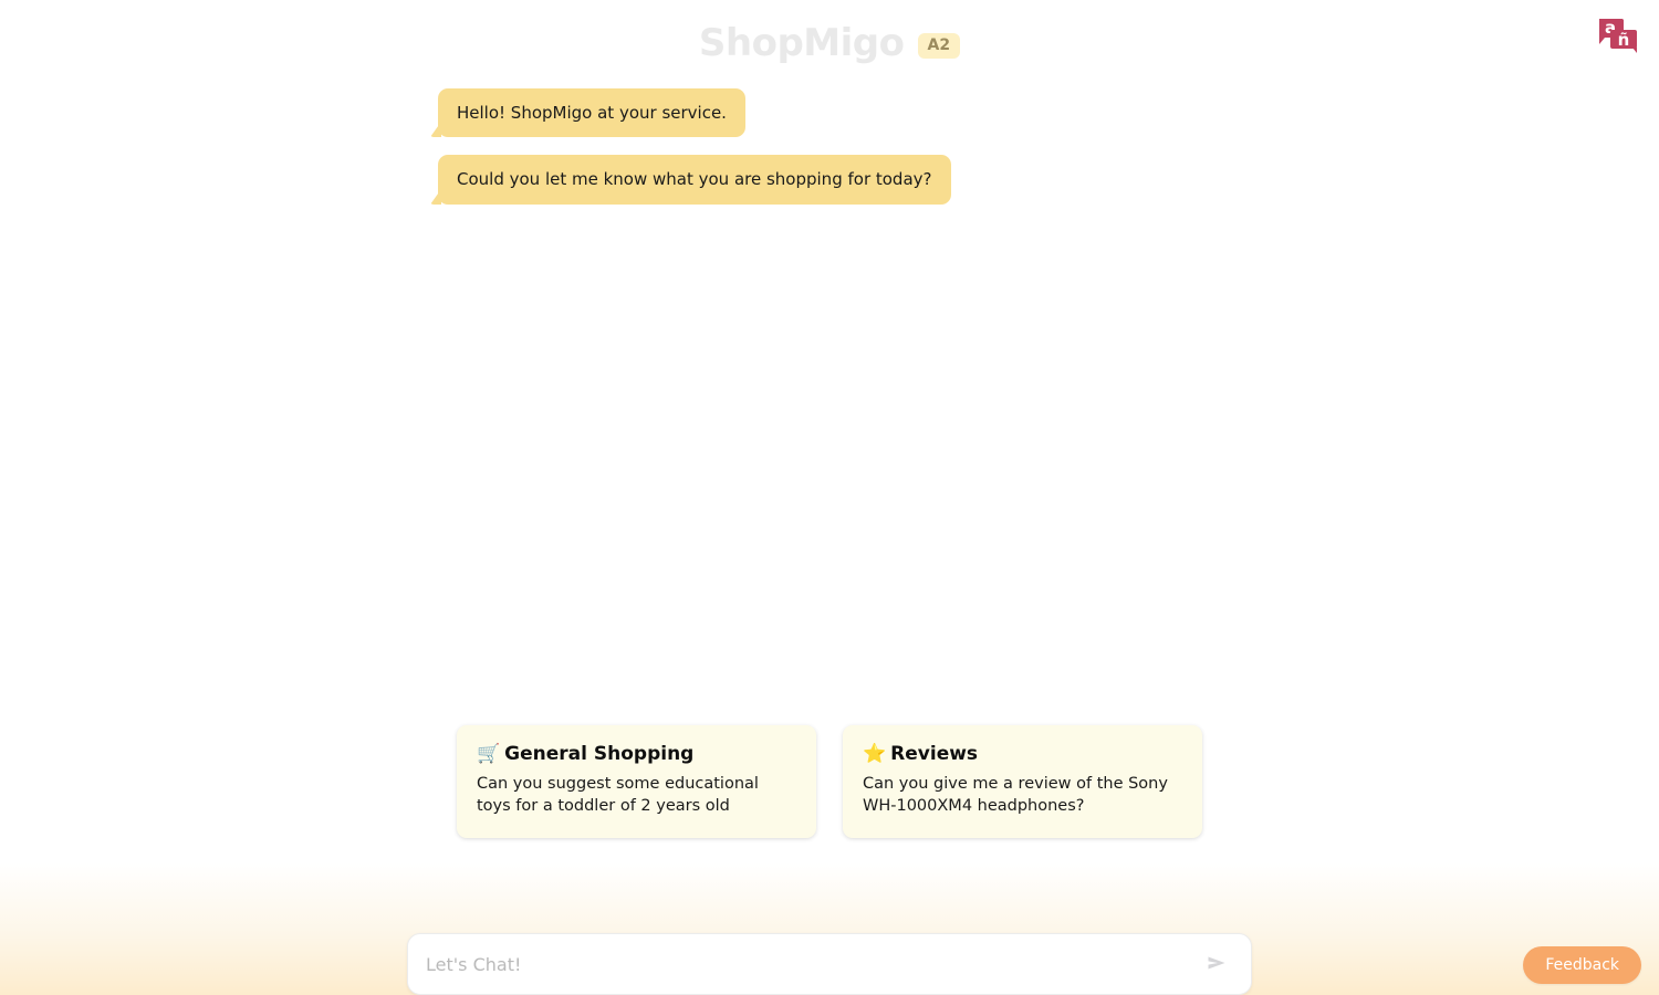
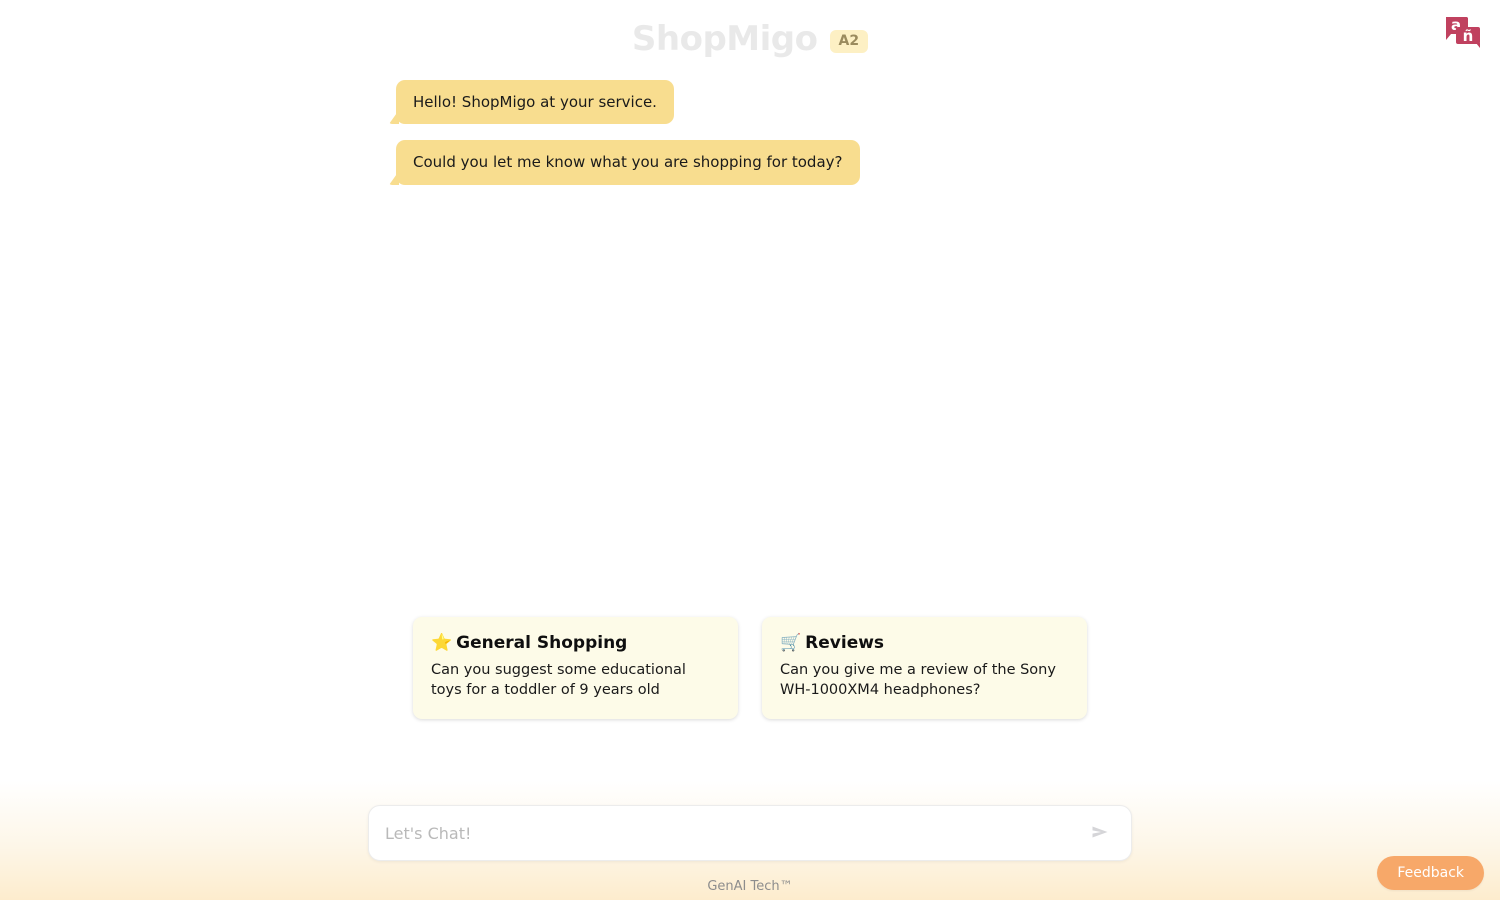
  a
  ñ
  A2
  Hello! ShopMigo at your service.
  Could you let me know what you are shopping for today?
- 🛒 General Shopping
+ ⭐ General Shopping
- Can you suggest some educational toys for a toddler of 2 years old
+ Can you suggest some educational toys for a toddler of 9 years old
- ⭐ Reviews
+ 🛒 Reviews
  Can you give me a review of the Sony WH-1000XM4 headphones?
  Let's Chat!
+ GenAI Tech™
  Feedback
